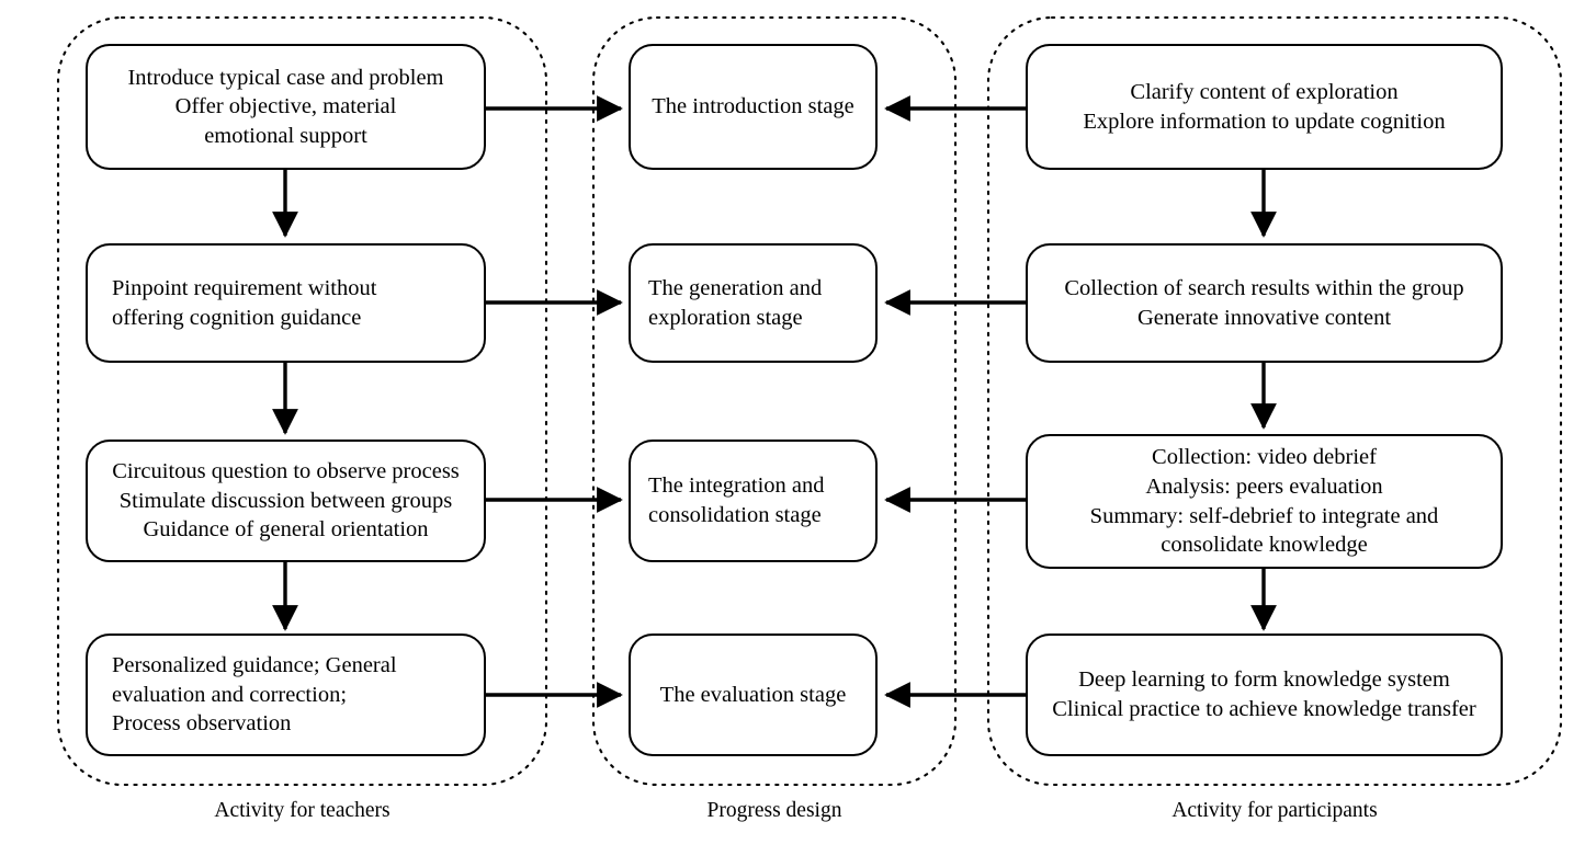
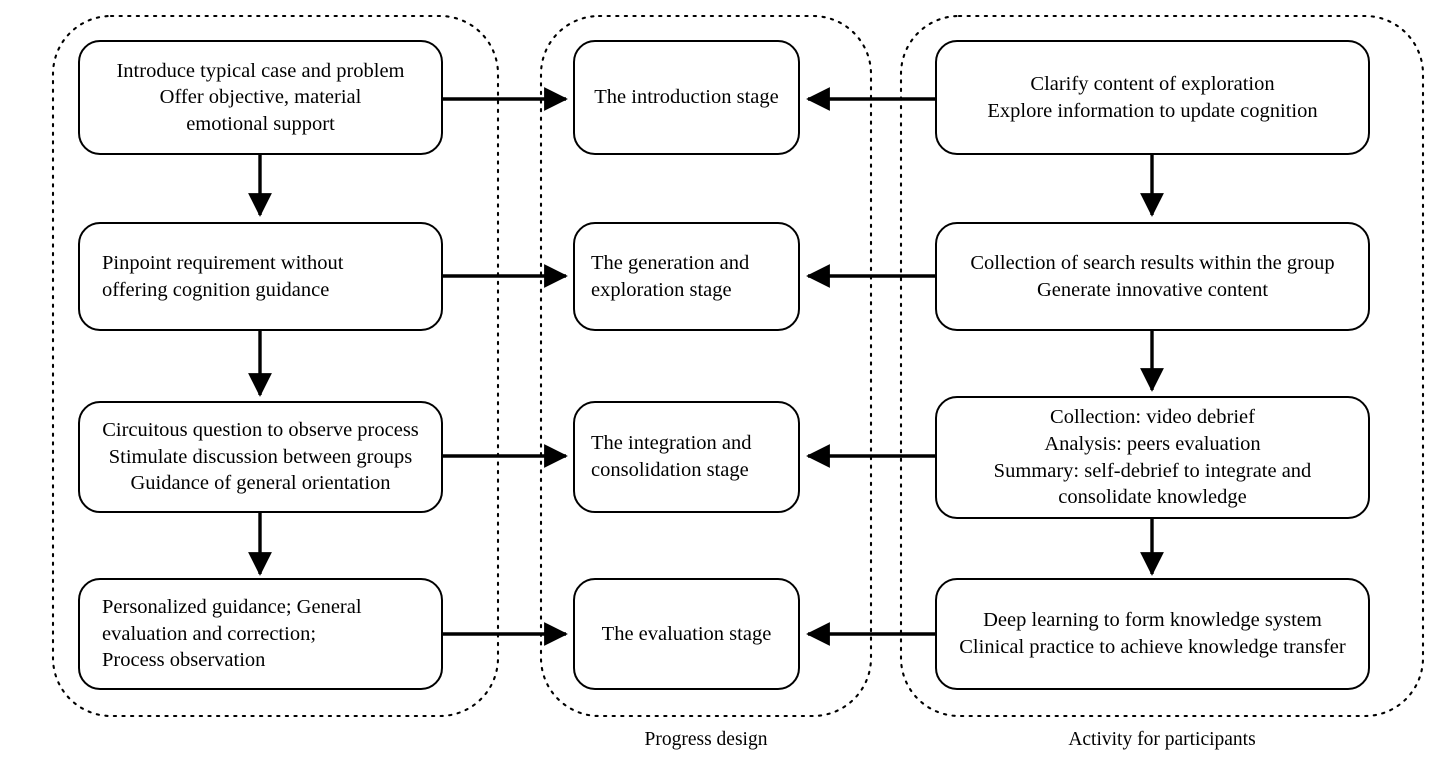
  Introduce typical case and problem
  Offer objective, material
  emotional support
  Pinpoint requirement without
  offering cognition guidance
  Circuitous question to observe process
  Stimulate discussion between groups
  Guidance of general orientation
  Personalized guidance; General
  evaluation and correction;
  Process observation
  The introduction stage
  The generation and
  exploration stage
  The integration and
  consolidation stage
  The evaluation stage
  Clarify content of exploration
  Explore information to update cognition
  Collection of search results within the group
  Generate innovative content
  Collection: video debrief
  Analysis: peers evaluation
  Summary: self-debrief to integrate and
  consolidate knowledge
  Deep learning to form knowledge system
  Clinical practice to achieve knowledge transfer
- Activity for teachers
  Progress design
  Activity for participants
